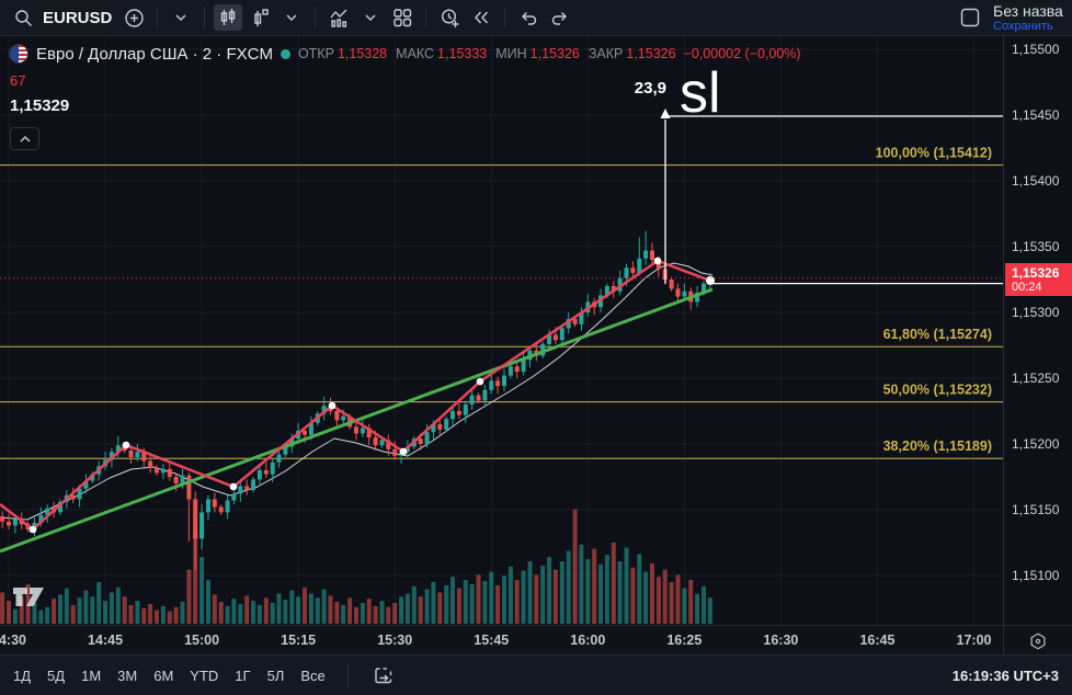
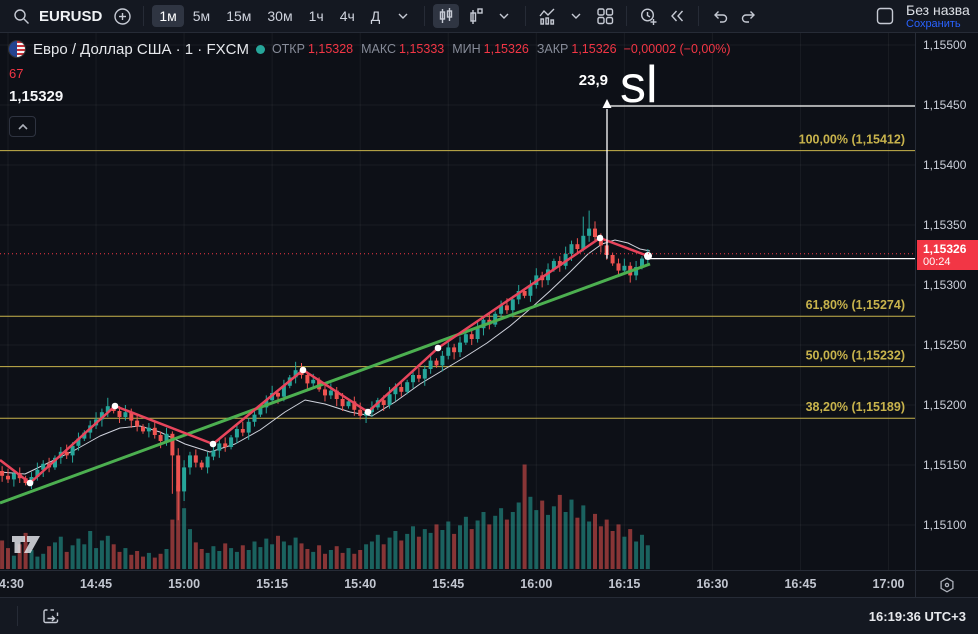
  23,9
  sl
  100,00% (1,15412)
  61,80% (1,15274)
  50,00% (1,15232)
  38,20% (1,15189)
  EURUSD
+ 1м
+ 5м
+ 15м
+ 30м
+ 1ч
+ 4ч
+ Д
  Без назва
  Сохранить
- Евро / Доллар США · 2 · FXCM
+ Евро / Доллар США · 1 · FXCM
  ОТКР
  1,15328
  МАКС
  1,15333
  МИН
  1,15326
  ЗАКР
  1,15326
  −0,00002 (−0,00%)
  67
  1,15329
  1,15500
  1,15450
  1,15400
  1,15350
  1,15300
  1,15250
  1,15200
  1,15150
  1,15100
  1,15326
  00:24
  4:30
  14:45
  15:00
  15:15
- 15:30
+ 15:40
  15:45
  16:00
- 16:25
+ 16:15
  16:30
  16:45
  17:00
- 1Д
- 5Д
- 1М
- 3М
- 6М
- YTD
- 1Г
- 5Л
- Все
  16:19:36 UTC+3
